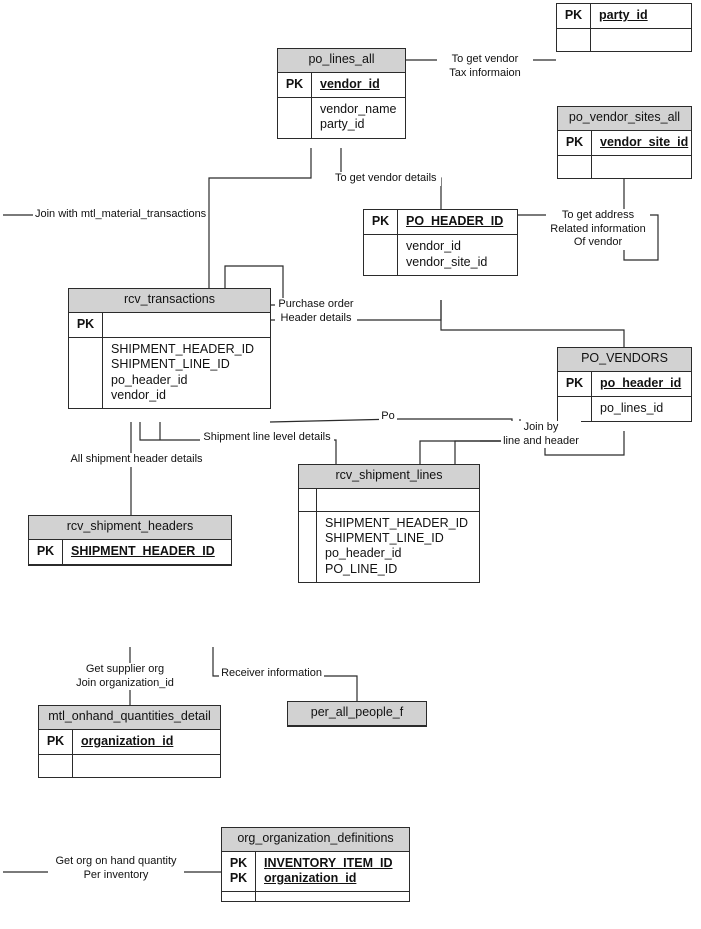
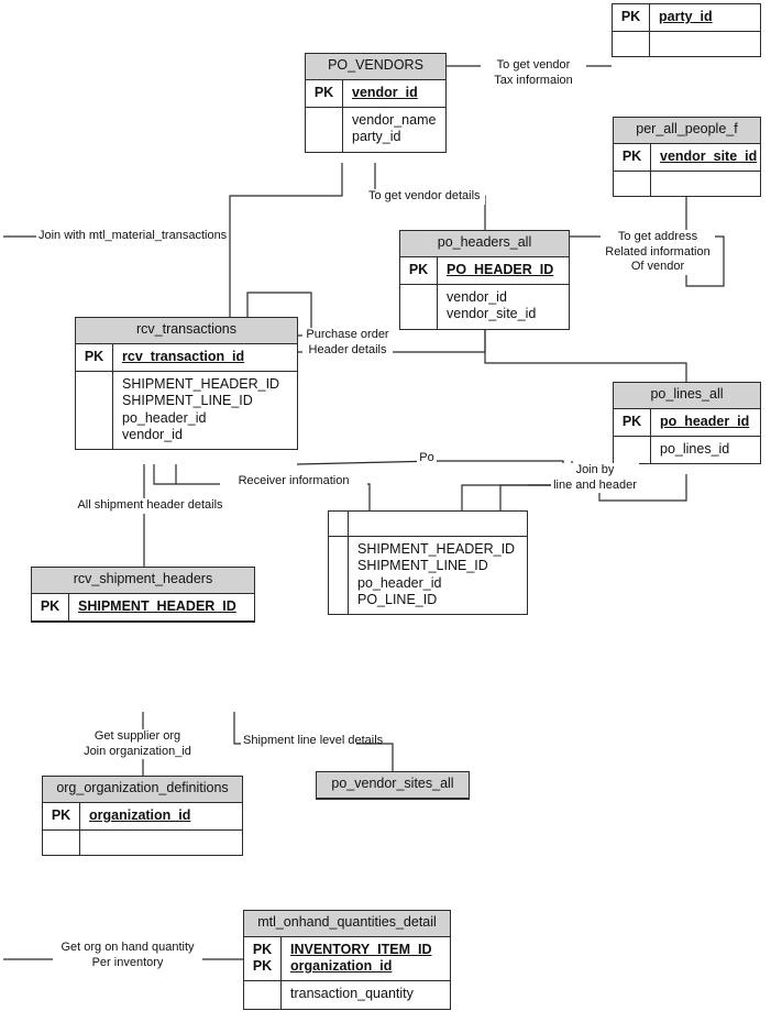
  PK
  party_id
- po_lines_all
+ PO_VENDORS
  PK
  vendor_id
  vendor_name
  party_id
- po_vendor_sites_all
+ per_all_people_f
  PK
  vendor_site_id
+ po_headers_all
  PK
  PO_HEADER_ID
  vendor_id
  vendor_site_id
  rcv_transactions
  PK
+ rcv_transaction_id
  SHIPMENT_HEADER_ID
  SHIPMENT_LINE_ID
  po_header_id
  vendor_id
- PO_VENDORS
+ po_lines_all
  PK
  po_header_id
  po_lines_id
- rcv_shipment_lines
  SHIPMENT_HEADER_ID
  SHIPMENT_LINE_ID
  po_header_id
  PO_LINE_ID
  rcv_shipment_headers
  PK
  SHIPMENT_HEADER_ID
- mtl_onhand_quantities_detail
+ org_organization_definitions
  PK
  organization_id
- per_all_people_f
+ po_vendor_sites_all
- org_organization_definitions
+ mtl_onhand_quantities_detail
  PK
  PK
  INVENTORY_ITEM_ID
  organization_id
+ transaction_quantity
  To get vendor
  Tax informaion
  To get address
  Related information
  Of vendor
  Join with mtl_material_transactions
  To get vendor details
  Purchase order
  Header details
  Po
  Join by
  line and header
- Shipment line level details
+ Receiver information
  All shipment header details
  Get supplier org
  Join organization_id
- Receiver information
+ Shipment line level details
  Get org on hand quantity
  Per inventory
